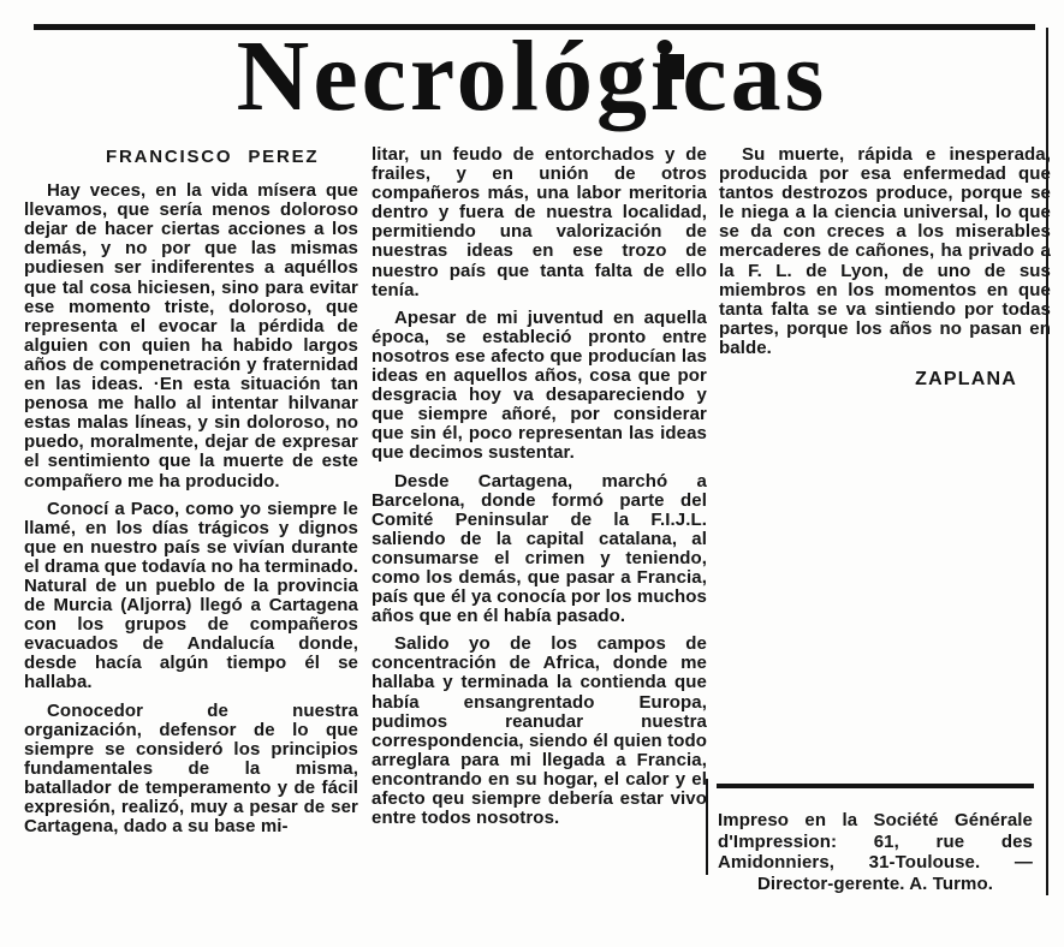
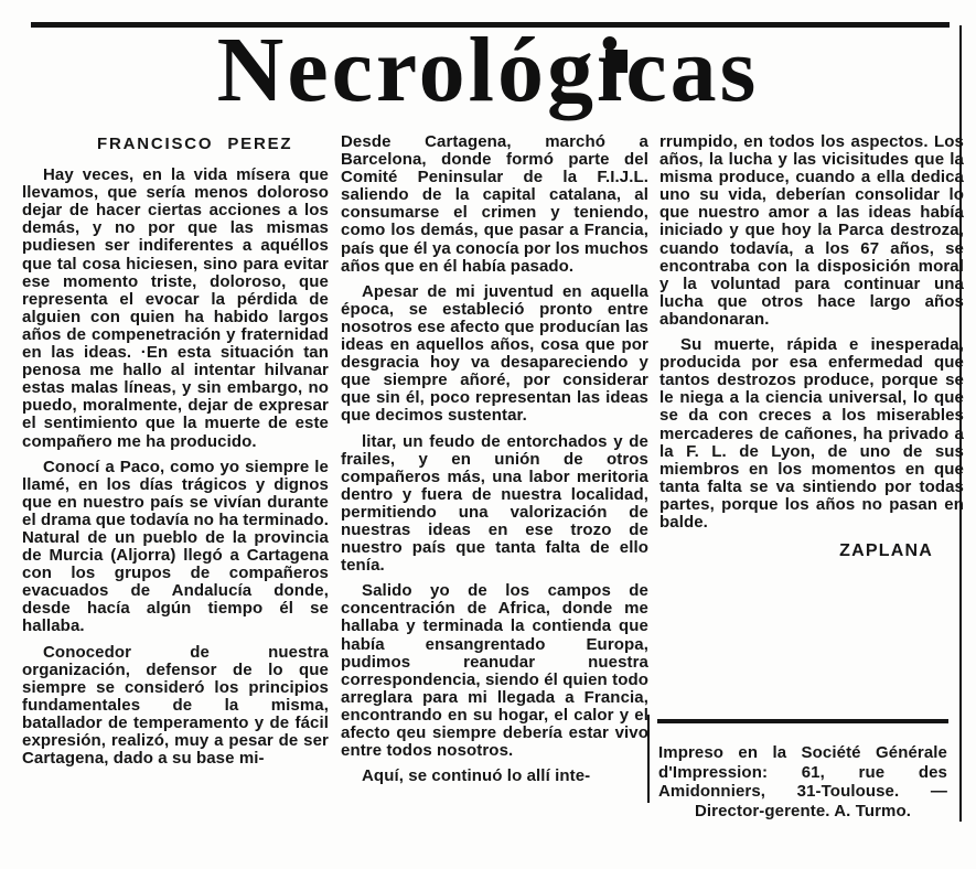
  Necrológcas
  FRANCISCO PEREZ
- Hay veces, en la vida mísera que llevamos, que sería menos doloroso dejar de hacer ciertas acciones a los demás, y no por que las mismas pudiesen ser indiferentes a aquéllos que tal cosa hiciesen, sino para evitar ese momento triste, doloroso, que representa el evocar la pérdida de alguien con quien ha habido largos años de compenetración y fraternidad en las ideas. ·En esta situación tan penosa me hallo al intentar hilvanar estas malas líneas, y sin doloroso, no puedo, moralmente, dejar de expresar el sentimiento que la muerte de este compañero me ha producido.
+ Hay veces, en la vida mísera que llevamos, que sería menos doloroso dejar de hacer ciertas acciones a los demás, y no por que las mismas pudiesen ser indiferentes a aquéllos que tal cosa hiciesen, sino para evitar ese momento triste, doloroso, que representa el evocar la pérdida de alguien con quien ha habido largos años de compenetración y fraternidad en las ideas. ·En esta situación tan penosa me hallo al intentar hilvanar estas malas líneas, y sin embargo, no puedo, moralmente, dejar de expresar el sentimiento que la muerte de este compañero me ha producido.
  Conocí a Paco, como yo siempre le llamé, en los días trágicos y dignos que en nuestro país se vivían durante el drama que todavía no ha terminado. Natural de un pueblo de la provincia de Murcia (Aljorra) llegó a Cartagena con los grupos de compañeros evacuados de Andalucía donde, desde hacía algún tiempo él se hallaba.
  Conocedor de nuestra organización, defensor de lo que siempre se consideró los principios fundamentales de la misma, batallador de temperamento y de fácil expresión, realizó, muy a pesar de ser Cartagena, dado a su base mi-
- litar, un feudo de entorchados y de frailes, y en unión de otros compañeros más, una labor meritoria dentro y fuera de nuestra localidad, permitiendo una valorización de nuestras ideas en ese trozo de nuestro país que tanta falta de ello tenía.
+ Desde Cartagena, marchó a Barcelona, donde formó parte del Comité Peninsular de la F.I.J.L. saliendo de la capital catalana, al consumarse el crimen y teniendo, como los demás, que pasar a Francia, país que él ya conocía por los muchos años que en él había pasado.
  Apesar de mi juventud en aquella época, se estableció pronto entre nosotros ese afecto que producían las ideas en aquellos años, cosa que por desgracia hoy va desapareciendo y que siempre añoré, por considerar que sin él, poco representan las ideas que decimos sustentar.
- Desde Cartagena, marchó a Barcelona, donde formó parte del Comité Peninsular de la F.I.J.L. saliendo de la capital catalana, al consumarse el crimen y teniendo, como los demás, que pasar a Francia, país que él ya conocía por los muchos años que en él había pasado.
+ litar, un feudo de entorchados y de frailes, y en unión de otros compañeros más, una labor meritoria dentro y fuera de nuestra localidad, permitiendo una valorización de nuestras ideas en ese trozo de nuestro país que tanta falta de ello tenía.
  Salido yo de los campos de concentración de Africa, donde me hallaba y terminada la contienda que había ensangrentado Europa, pudimos reanudar nuestra correspondencia, siendo él quien todo arreglara para mi llegada a Francia, encontrando en su hogar, el calor y el afecto qeu siempre debería estar vivo entre todos nosotros.
+ Aquí, se continuó lo allí inte-
+ rrumpido, en todos los aspectos. Los años, la lucha y las vicisitudes que la misma produce, cuando a ella dedica uno su vida, deberían consolidar lo que nuestro amor a las ideas había iniciado y que hoy la Parca destroza, cuando todavía, a los 67 años, se encontraba con la disposición moral y la voluntad para continuar una lucha que otros hace largo años abandonaran.
  Su muerte, rápida e inesperada, producida por esa enfermedad que tantos destrozos produce, porque se le niega a la ciencia universal, lo que se da con creces a los miserables mercaderes de cañones, ha privado a la F. L. de Lyon, de uno de sus miembros en los momentos en que tanta falta se va sintiendo por todas partes, porque los años no pasan en balde.
  ZAPLANA
  Impreso en la Société Générale d'Impression: 61, rue des Amidonniers, 31-Toulouse. — Director-gerente. A. Turmo.
